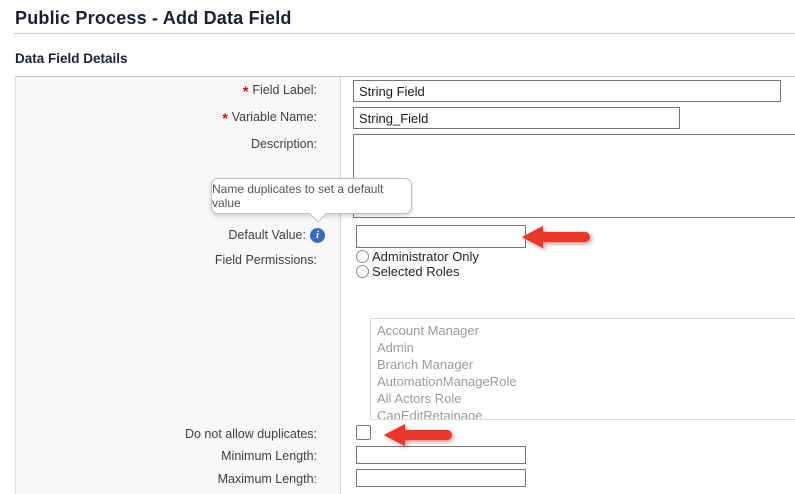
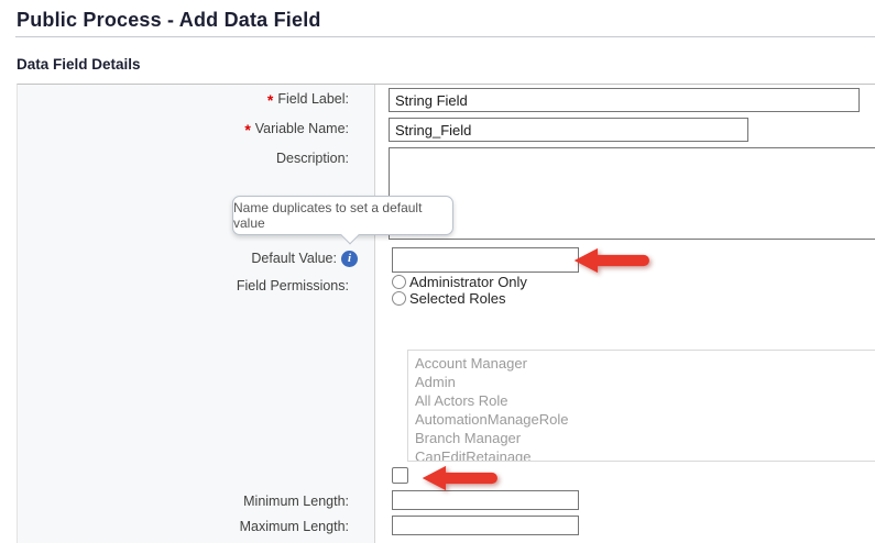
  Public Process - Add Data Field
  Data Field Details
  *
  Field Label:
  *
  Variable Name:
  Description:
  Default Value:
  i
  Field Permissions:
- Do not allow duplicates:
  Minimum Length:
  Maximum Length:
  String Field
  String_Field
  Name duplicates to set a default value
  Administrator Only
  Selected Roles
  Account Manager
  Admin
- Branch Manager
+ All Actors Role
  AutomationManageRole
- All Actors Role
+ Branch Manager
  CanEditRetainage
